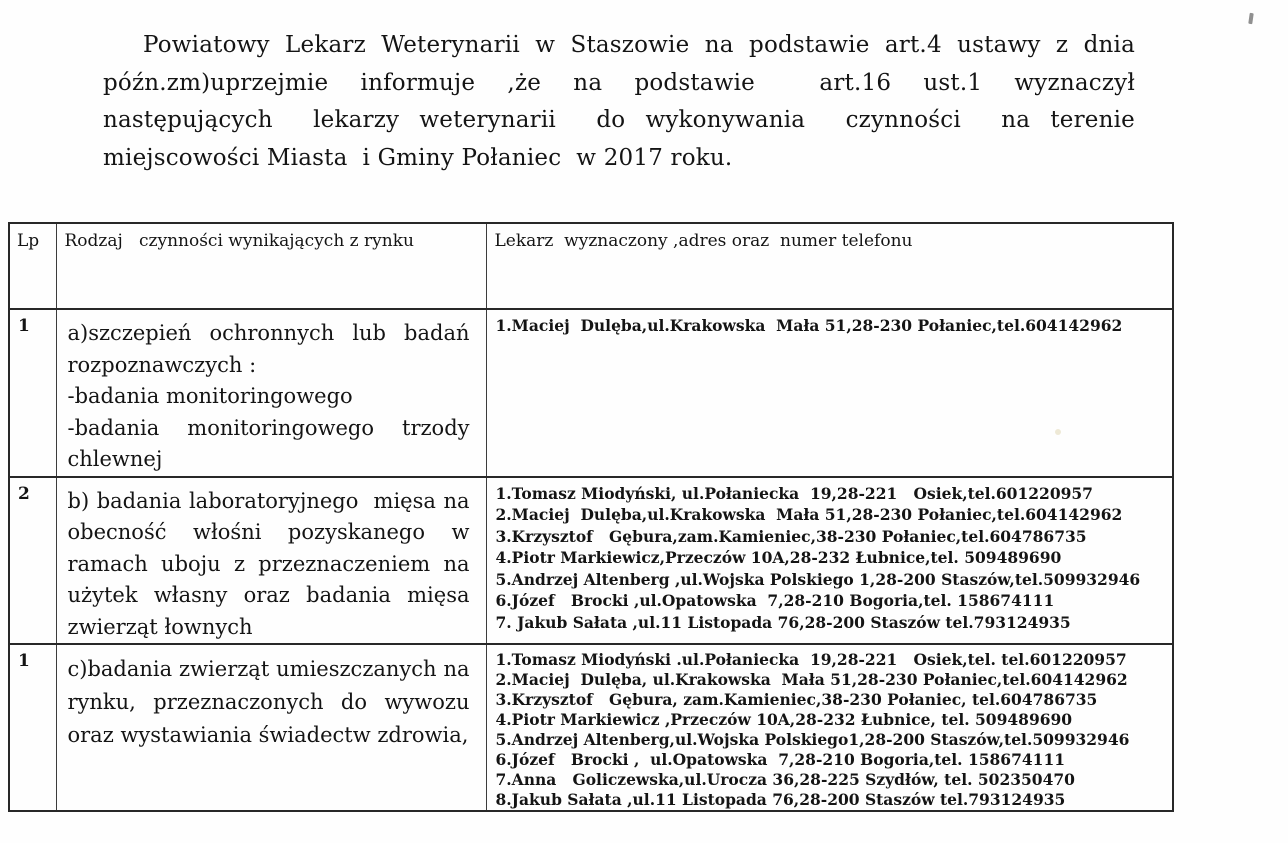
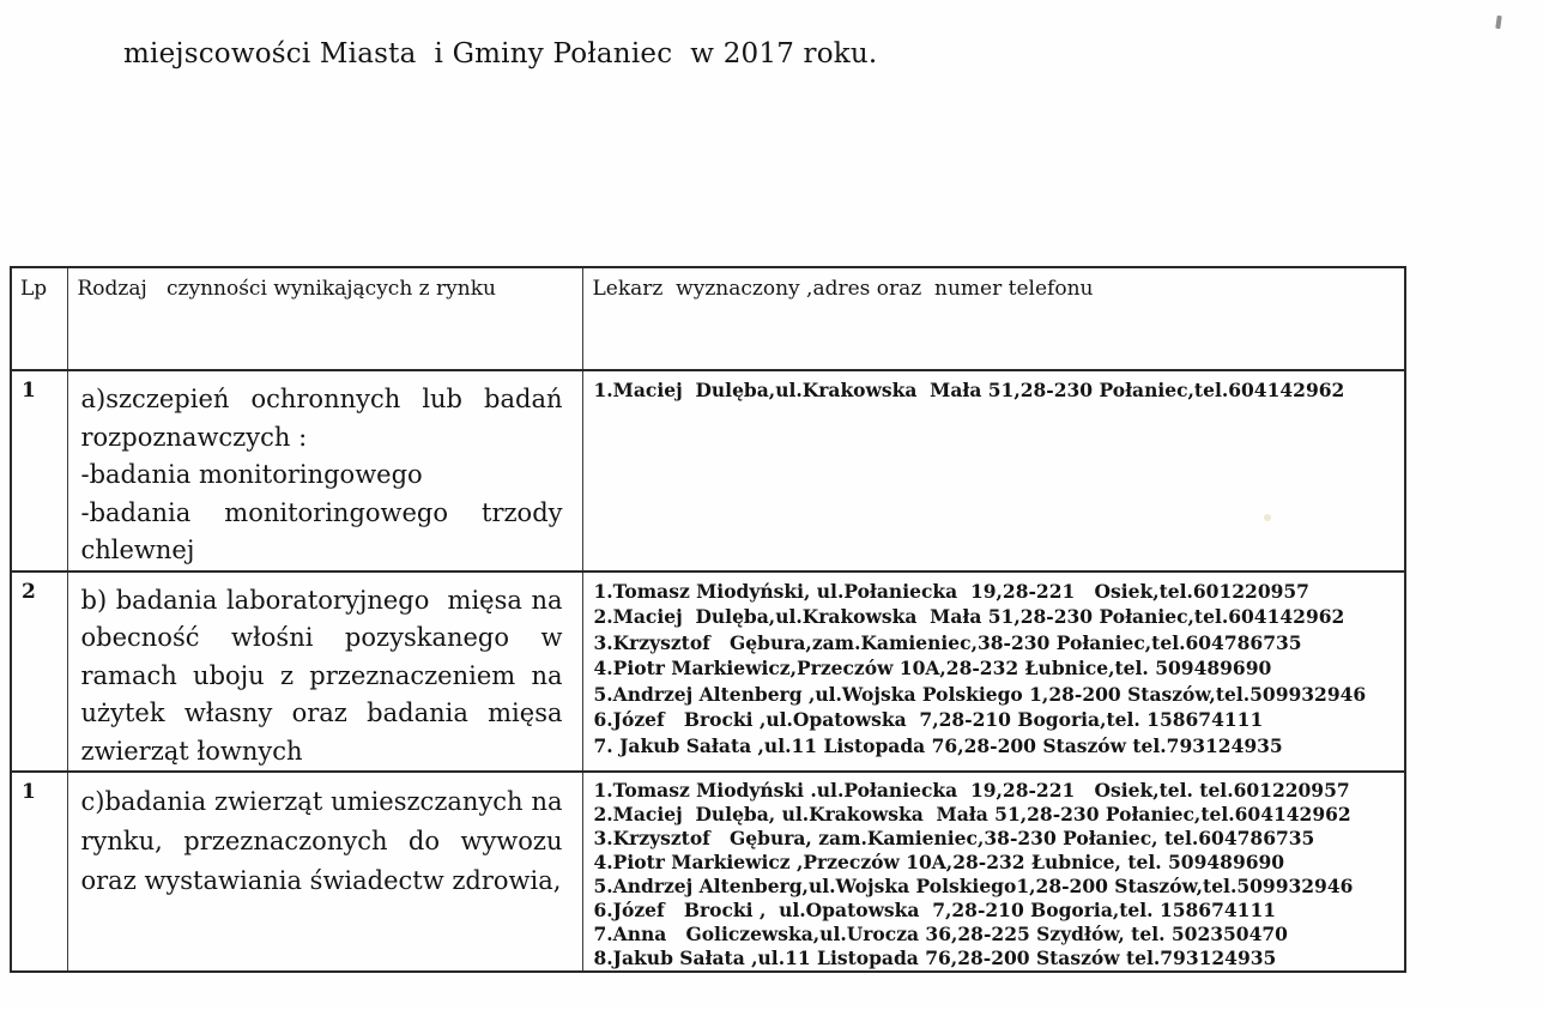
- Powiatowy Lekarz Weterynarii w Staszowie na podstawie art.4 ustawy z dnia
- późn.zm)uprzejmie informuje ,że na podstawie art.16 ust.1 wyznaczył
- następujących lekarzy weterynarii do wykonywania czynności na terenie
  miejscowości Miasta i Gminy Połaniec w 2017 roku.
  Lp	Rodzaj czynności wynikających z rynku	Lekarz wyznaczony ,adres oraz numer telefonu
  1	a)szczepień ochronnych lub badań rozpoznawczych : -badania monitoringowego -badania monitoringowego trzody chlewnej	1.Maciej Dulęba,ul.Krakowska Mała 51,28-230 Połaniec,tel.604142962
  2	b) badania laboratoryjnego mięsa na obecność włośni pozyskanego w ramach uboju z przeznaczeniem na użytek własny oraz badania mięsa zwierząt łownych	1.Tomasz Miodyński, ul.Połaniecka 19,28-221 Osiek,tel.601220957 2.Maciej Dulęba,ul.Krakowska Mała 51,28-230 Połaniec,tel.604142962 3.Krzysztof Gębura,zam.Kamieniec,38-230 Połaniec,tel.604786735 4.Piotr Markiewicz,Przeczów 10A,28-232 Łubnice,tel. 509489690 5.Andrzej Altenberg ,ul.Wojska Polskiego 1,28-200 Staszów,tel.509932946 6.Józef Brocki ,ul.Opatowska 7,28-210 Bogoria,tel. 158674111 7. Jakub Sałata ,ul.11 Listopada 76,28-200 Staszów tel.793124935
  1	c)badania zwierząt umieszczanych na rynku, przeznaczonych do wywozu oraz wystawiania świadectw zdrowia,	1.Tomasz Miodyński .ul.Połaniecka 19,28-221 Osiek,tel. tel.601220957 2.Maciej Dulęba, ul.Krakowska Mała 51,28-230 Połaniec,tel.604142962 3.Krzysztof Gębura, zam.Kamieniec,38-230 Połaniec, tel.604786735 4.Piotr Markiewicz ,Przeczów 10A,28-232 Łubnice, tel. 509489690 5.Andrzej Altenberg,ul.Wojska Polskiego1,28-200 Staszów,tel.509932946 6.Józef Brocki , ul.Opatowska 7,28-210 Bogoria,tel. 158674111 7.Anna Goliczewska,ul.Urocza 36,28-225 Szydłów, tel. 502350470 8.Jakub Sałata ,ul.11 Listopada 76,28-200 Staszów tel.793124935
